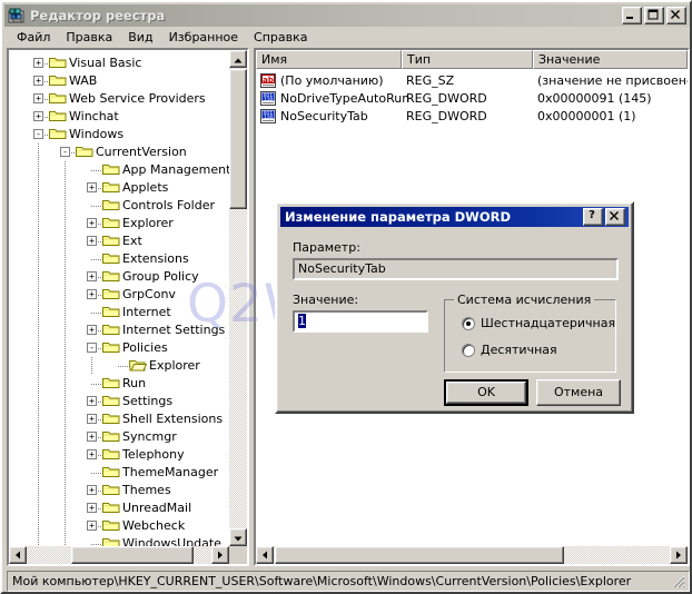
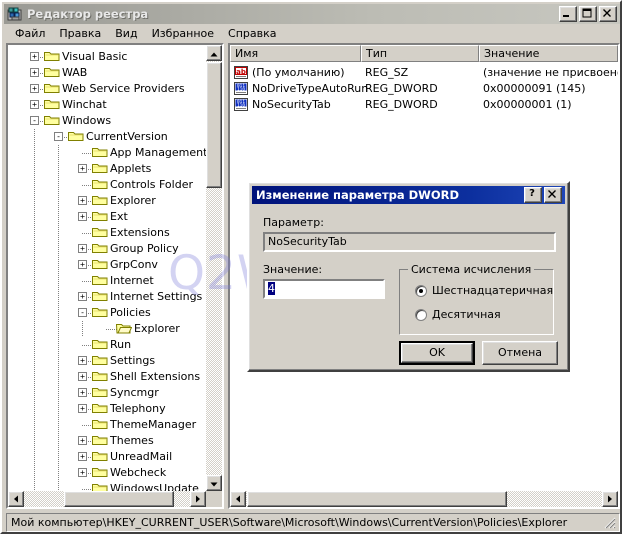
  Редактор реестра
  Файл
  Правка
  Вид
  Избранное
  Справка
  +
  Visual Basic
  +
  WAB
  +
  Web Service Providers
  +
  Winchat
  -
  Windows
  -
  CurrentVersion
  App Managemen
  +
  Applets
  Controls Folder
  +
  Explorer
  +
  Ext
  Extensions
  +
  Group Policy
  +
  GrpConv
  Internet
  +
  Internet Settings
  -
  Policies
  Explorer
  Run
  +
  Settings
  +
  Shell Extensions
  +
  Syncmgr
  +
  Telephony
  ThemeManager
  +
  Themes
  +
  UnreadMail
  +
  Webcheck
  WindowsUpdate
  Имя
  Тип
  Значение
  ab
  (По умолчанию)
  REG_SZ
  (значение не присвоен
  NoDriveTypeAutoRun
  REG_DWORD
  0x00000091 (145)
  NoSecurityTab
  REG_DWORD
  0x00000001 (1)
  Мой компьютер\HKEY_CURRENT_USER\Software\Microsoft\Windows\CurrentVersion\Policies\Explorer
  Изменение параметра DWORD
  ?
  Параметр:
  NoSecurityTab
  Значение:
- 1
+ 4
  Система исчисления
  Шестнадцатеричная
  Десятичная
  OK
  Отмена
